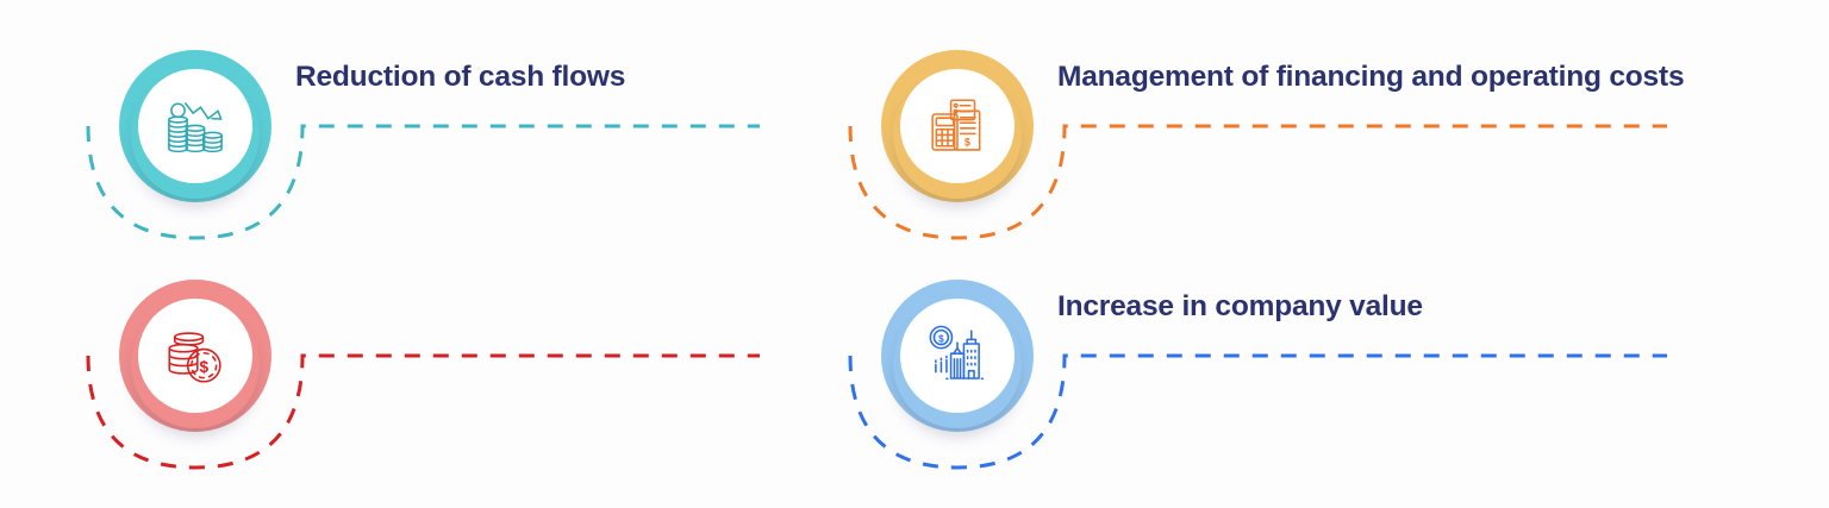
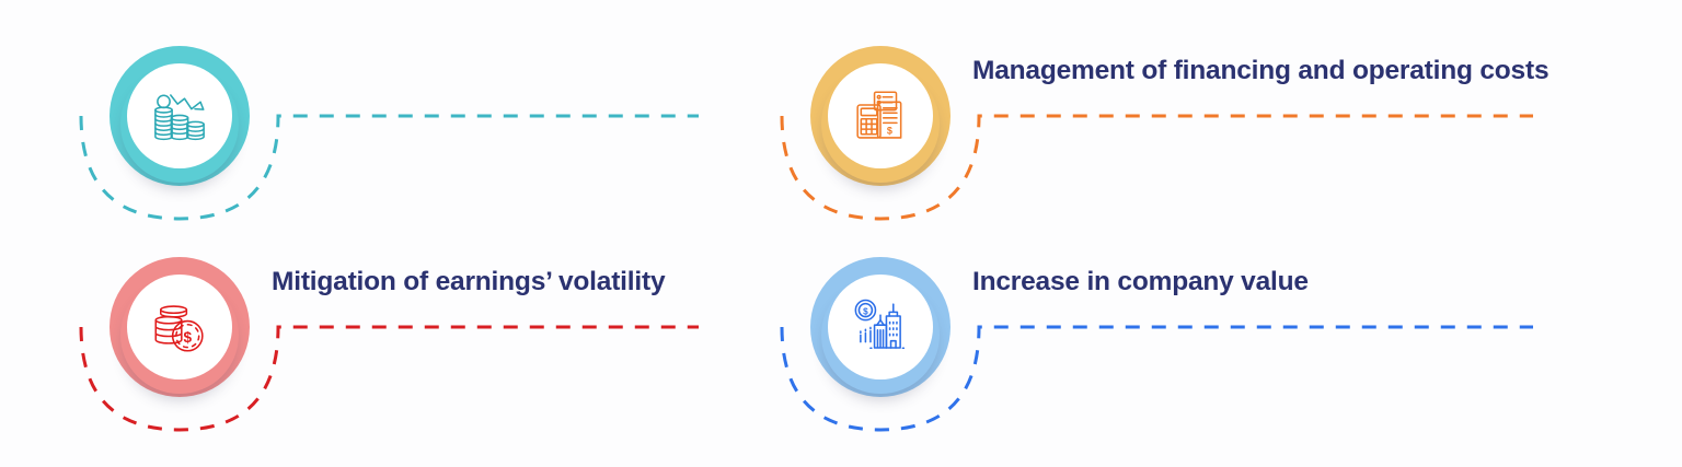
- Reduction of cash flows
  $
  Management of financing and operating costs
  $
+ Mitigation of earnings’ volatility
  $
  Increase in company value
